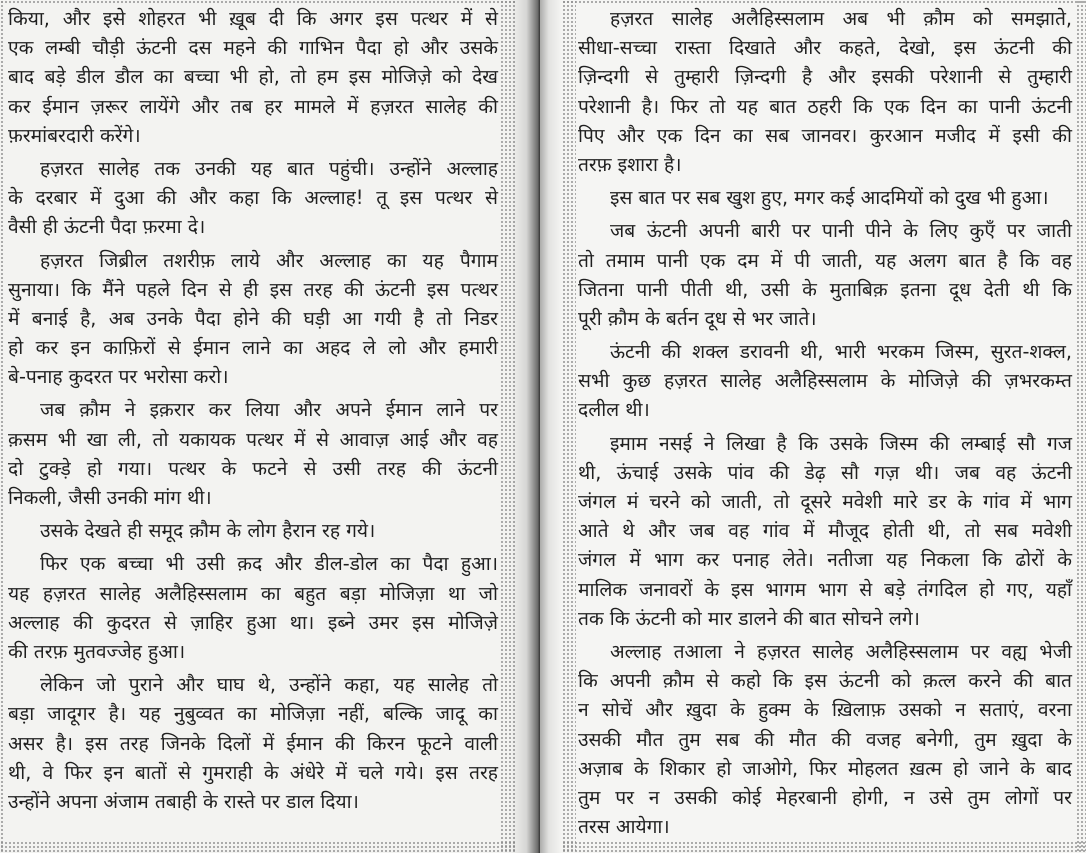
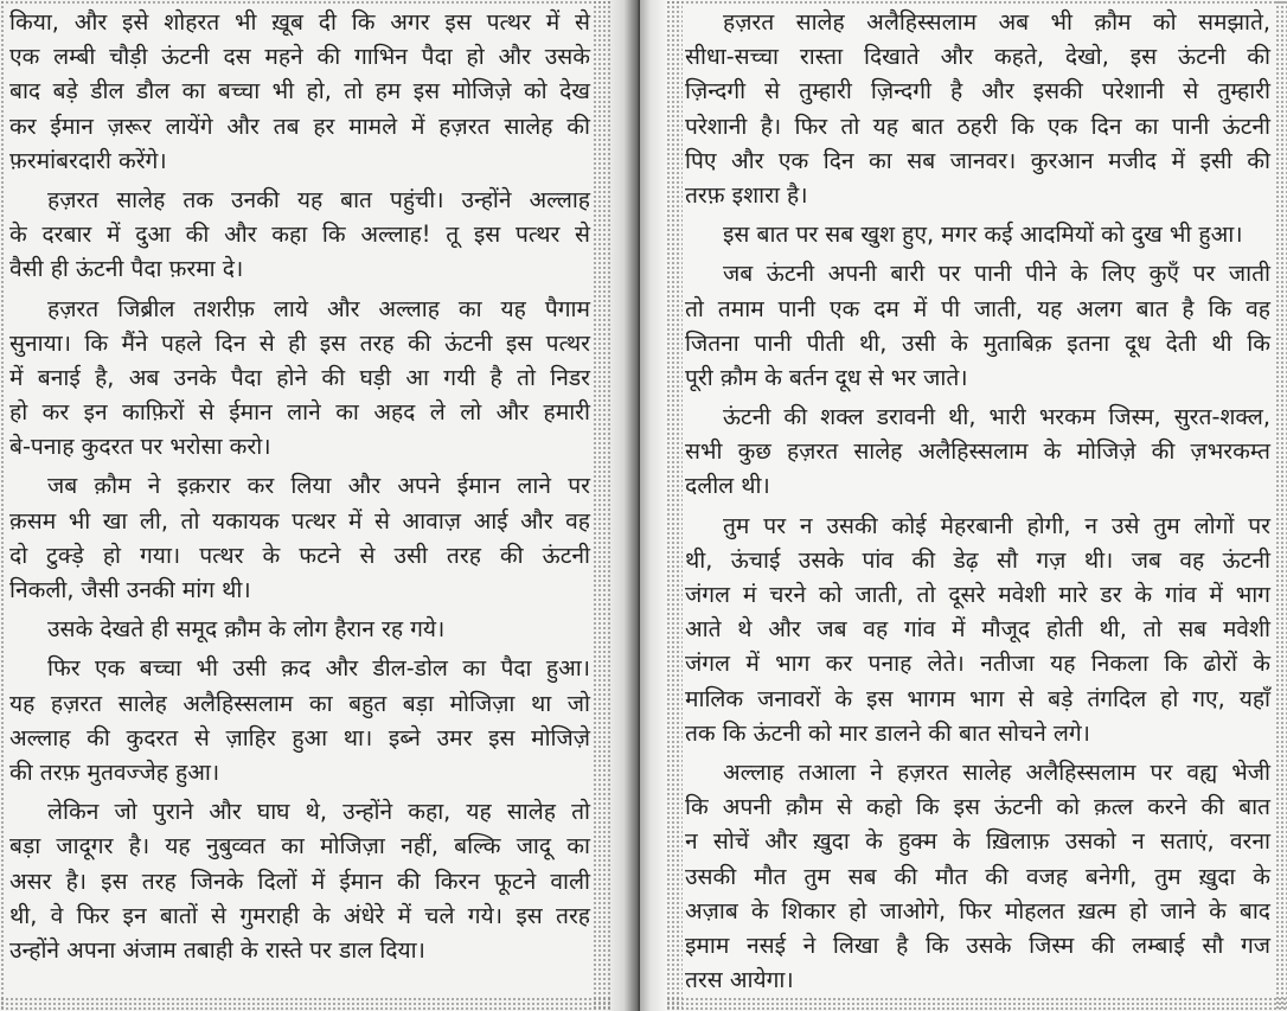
  किया, और इसे शोहरत भी ख़ूब दी कि अगर इस पत्थर में से
  एक लम्बी चौड़ी ऊंटनी दस महने की गाभिन पैदा हो और उसके
  बाद बड़े डील डौल का बच्चा भी हो, तो हम इस मोजिज़े को देख
  कर ईमान ज़रूर लायेंगे और तब हर मामले में हज़रत सालेह की
  फ़रमांबरदारी करेंगे।
  हज़रत सालेह तक उनकी यह बात पहुंची। उन्होंने अल्लाह
  के दरबार में दुआ की और कहा कि अल्लाह! तू इस पत्थर से
  वैसी ही ऊंटनी पैदा फ़रमा दे।
  हज़रत जिब्रील तशरीफ़ लाये और अल्लाह का यह पैगाम
  सुनाया। कि मैंने पहले दिन से ही इस तरह की ऊंटनी इस पत्थर
  में बनाई है, अब उनके पैदा होने की घड़ी आ गयी है तो निडर
  हो कर इन काफ़िरों से ईमान लाने का अहद ले लो और हमारी
  बे-पनाह कुदरत पर भरोसा करो।
  जब क़ौम ने इक़रार कर लिया और अपने ईमान लाने पर
  क़सम भी खा ली, तो यकायक पत्थर में से आवाज़ आई और वह
  दो टुक्ड़े हो गया। पत्थर के फटने से उसी तरह की ऊंटनी
  निकली, जैसी उनकी मांग थी।
  उसके देखते ही समूद क़ौम के लोग हैरान रह गये।
  फिर एक बच्चा भी उसी क़द और डील-डोल का पैदा हुआ।
  यह हज़रत सालेह अलैहिस्सलाम का बहुत बड़ा मोजिज़ा था जो
  अल्लाह की कुदरत से ज़ाहिर हुआ था। इब्ने उमर इस मोजिज़े
  की तरफ़ मुतवज्जेह हुआ।
  लेकिन जो पुराने और घाघ थे, उन्होंने कहा, यह सालेह तो
  बड़ा जादूगर है। यह नुबुव्वत का मोजिज़ा नहीं, बल्कि जादू का
  असर है। इस तरह जिनके दिलों में ईमान की किरन फूटने वाली
  थी, वे फिर इन बातों से गुमराही के अंधेरे में चले गये। इस तरह
  उन्होंने अपना अंजाम तबाही के रास्ते पर डाल दिया।
  हज़रत सालेह अलैहिस्सलाम अब भी क़ौम को समझाते,
  सीधा-सच्चा रास्ता दिखाते और कहते, देखो, इस ऊंटनी की
  ज़िन्दगी से तुम्हारी ज़िन्दगी है और इसकी परेशानी से तुम्हारी
  परेशानी है। फिर तो यह बात ठहरी कि एक दिन का पानी ऊंटनी
  पिए और एक दिन का सब जानवर। कुरआन मजीद में इसी की
  तरफ़ इशारा है।
  इस बात पर सब खुश हुए, मगर कई आदमियों को दुख भी हुआ।
  जब ऊंटनी अपनी बारी पर पानी पीने के लिए कुएँ पर जाती
  तो तमाम पानी एक दम में पी जाती, यह अलग बात है कि वह
  जितना पानी पीती थी, उसी के मुताबिक़ इतना दूध देती थी कि
  पूरी क़ौम के बर्तन दूध से भर जाते।
  ऊंटनी की शक्ल डरावनी थी, भारी भरकम जिस्म, सुरत-शक्ल,
  सभी कुछ हज़रत सालेह अलैहिस्सलाम के मोजिज़े की ज़भरकम्त
  दलील थी।
- इमाम नसई ने लिखा है कि उसके जिस्म की लम्बाई सौ गज
+ तुम पर न उसकी कोई मेहरबानी होगी, न उसे तुम लोगों पर
  थी, ऊंचाई उसके पांव की डेढ़ सौ गज़ थी। जब वह ऊंटनी
  जंगल मं चरने को जाती, तो दूसरे मवेशी मारे डर के गांव में भाग
  आते थे और जब वह गांव में मौजूद होती थी, तो सब मवेशी
  जंगल में भाग कर पनाह लेते। नतीजा यह निकला कि ढोरों के
  मालिक जनावरों के इस भागम भाग से बड़े तंगदिल हो गए, यहाँ
  तक कि ऊंटनी को मार डालने की बात सोचने लगे।
  अल्लाह तआला ने हज़रत सालेह अलैहिस्सलाम पर वह्य भेजी
  कि अपनी क़ौम से कहो कि इस ऊंटनी को क़त्ल करने की बात
  न सोचें और ख़ुदा के हुक्म के ख़िलाफ़ उसको न सताएं, वरना
  उसकी मौत तुम सब की मौत की वजह बनेगी, तुम ख़ुदा के
  अज़ाब के शिकार हो जाओगे, फिर मोहलत ख़त्म हो जाने के बाद
- तुम पर न उसकी कोई मेहरबानी होगी, न उसे तुम लोगों पर
+ इमाम नसई ने लिखा है कि उसके जिस्म की लम्बाई सौ गज
  तरस आयेगा।
